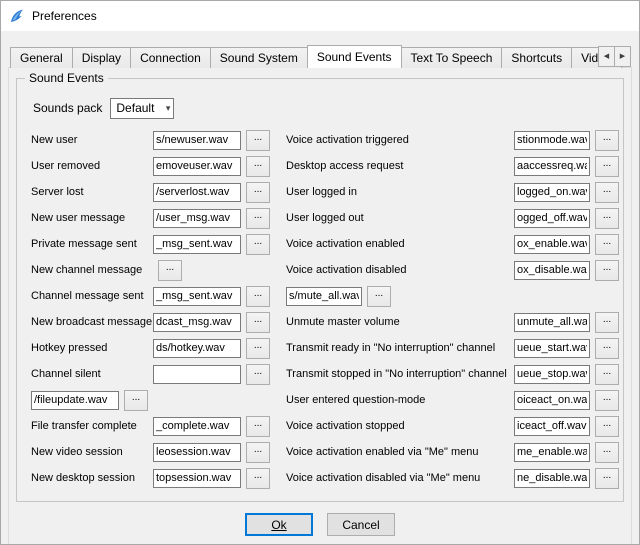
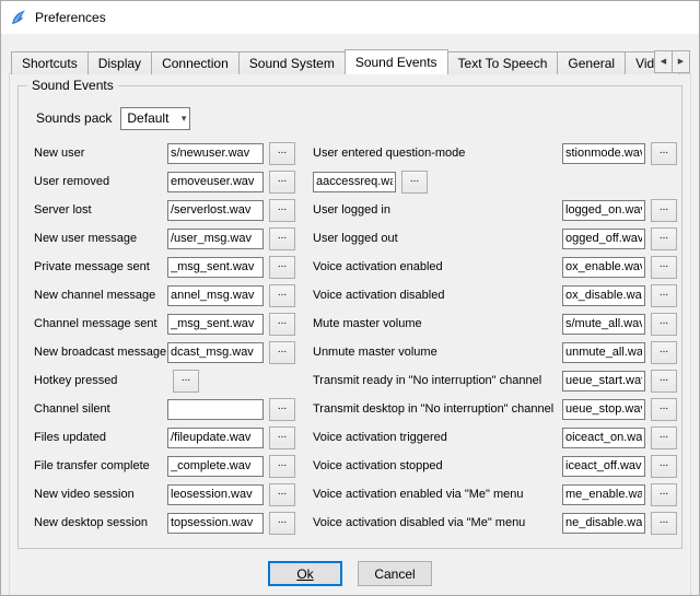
  Preferences
- General
+ Shortcuts
  Display
  Connection
  Sound System
  Sound Events
  Text To Speech
- Shortcuts
+ General
  Sound Events
  Sounds pack
  Default
  ▾
  New user
  s/newuser.wav
  ...
  User removed
  emoveuser.wav
  ...
  Server lost
  /serverlost.wav
  ...
  New user message
  /user_msg.wav
  ...
  Private message sent
  _msg_sent.wav
  ...
  New channel message
+ annel_msg.wav
  ...
  Channel message sent
  _msg_sent.wav
  ...
  New broadcast message
  dcast_msg.wav
  ...
  Hotkey pressed
- ds/hotkey.wav
  ...
  Channel silent
  ...
+ Files updated
  /fileupdate.wav
  ...
  File transfer complete
  _complete.wav
  ...
  New video session
  leosession.wav
  ...
  New desktop session
  topsession.wav
  ...
- Voice activation triggered
+ User entered question-mode
  stionmode.wa
  ...
- Desktop access request
  aaccessreq.w
  ...
  User logged in
  logged_on.wa
  ...
  User logged out
  ogged_off.wav
  ...
  Voice activation enabled
  ox_enable.wa
  ...
  Voice activation disabled
  ox_disable.wa
  ...
+ Mute master volume
  s/mute_all.wa
  ...
  Unmute master volume
  unmute_all.wa
  ...
  Transmit ready in "No interruption" channel
  ueue_start.wa
  ...
- Transmit stopped in "No interruption" channel
+ Transmit desktop in "No interruption" channel
  ueue_stop.wa
  ...
- User entered question-mode
+ Voice activation triggered
  oiceact_on.wa
  ...
  Voice activation stopped
  iceact_off.wav
  ...
  Voice activation enabled via "Me" menu
  me_enable.wa
  ...
  Voice activation disabled via "Me" menu
  ne_disable.wa
  ...
  Ok
  Cancel
